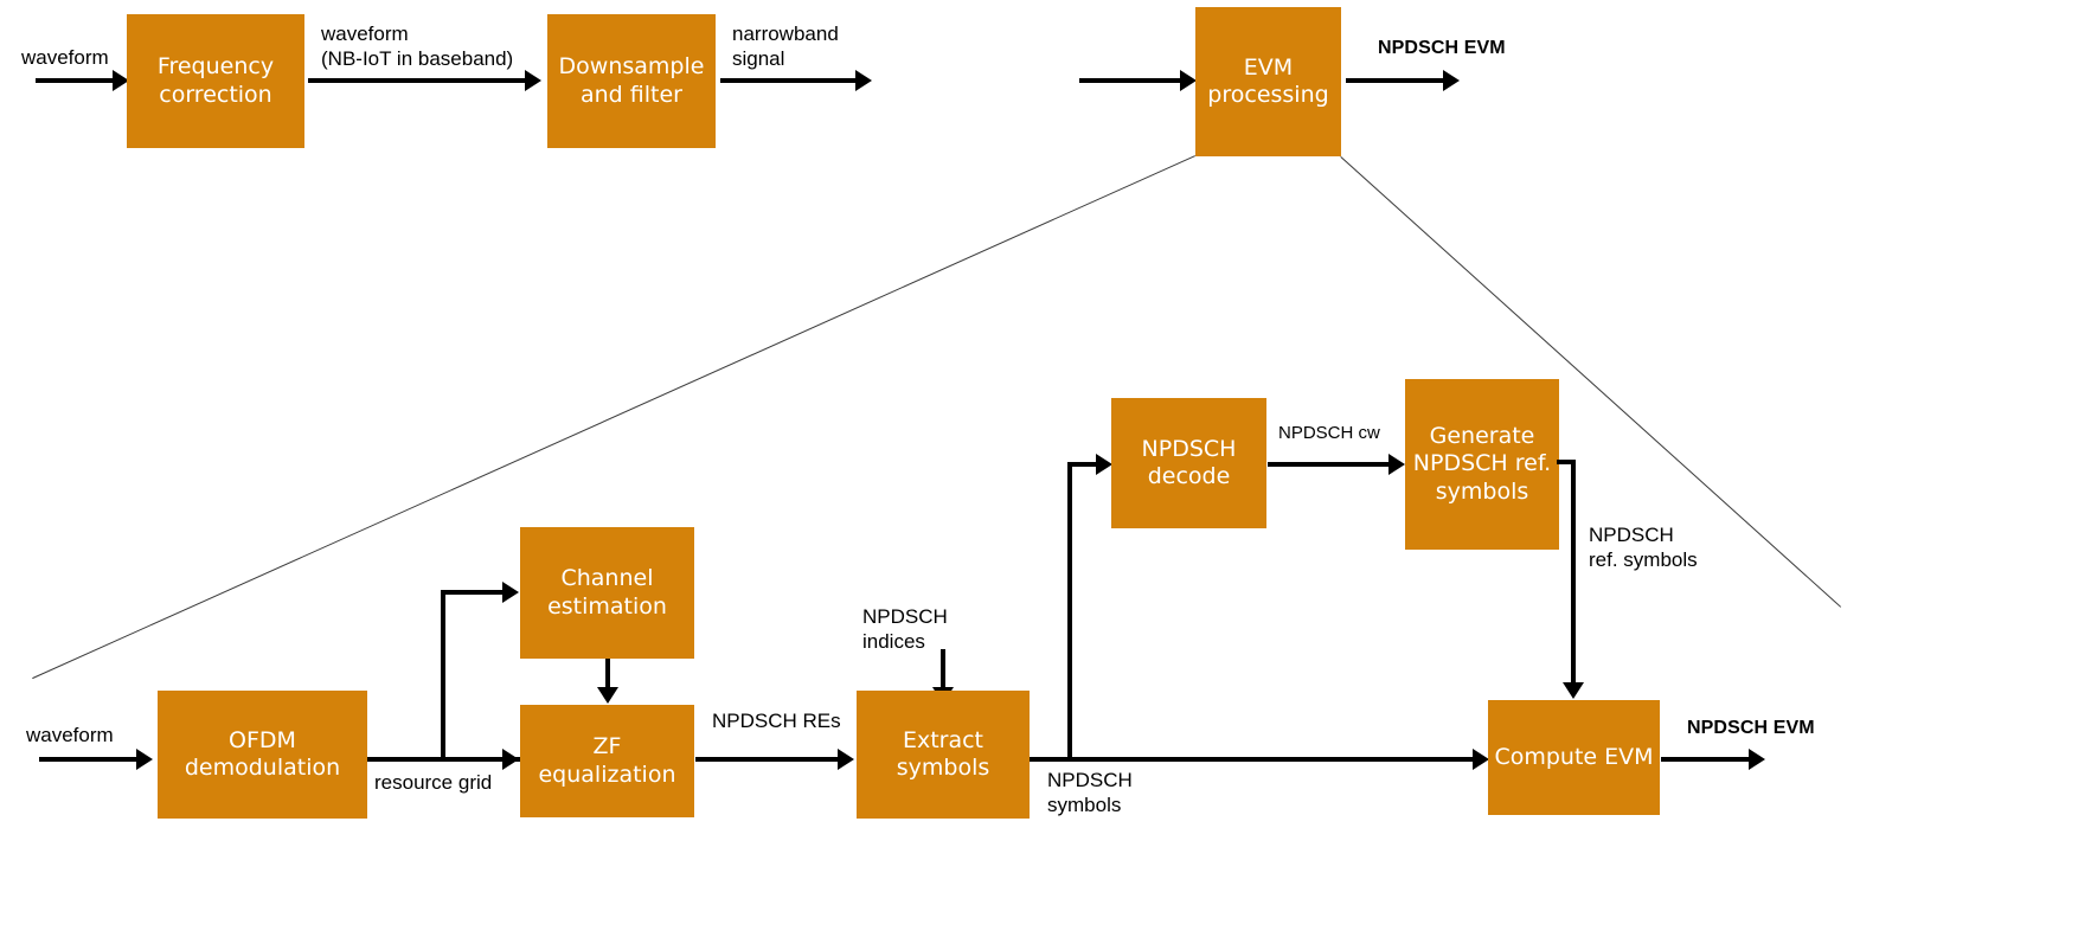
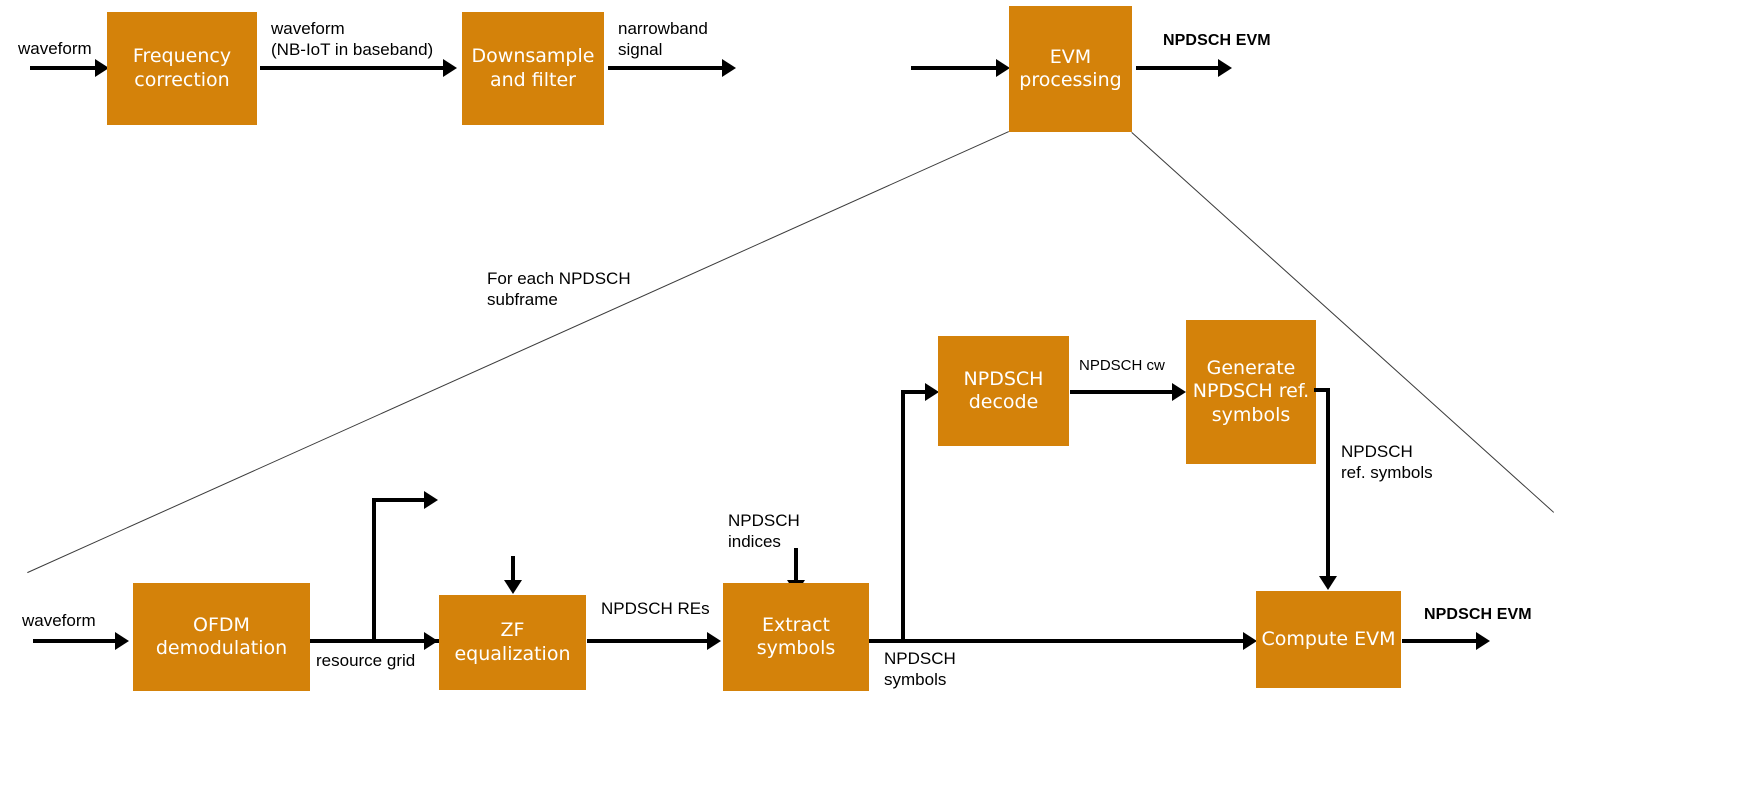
  waveform
  Frequency
  correction
  waveform
  (NB-IoT in baseband)
  Downsample
  and filter
  narrowband
  signal
  EVM
  processing
  NPDSCH EVM
+ For each NPDSCH
+ subframe
  waveform
  OFDM
  demodulation
  resource grid
- Channel
- estimation
  ZF equalization
  NPDSCH REs
  NPDSCH
  indices
  Extract
  symbols
  NPDSCH
  symbols
  NPDSCH
  decode
  NPDSCH cw
  Generate
  NPDSCH ref.
  symbols
  NPDSCH
  ref. symbols
  Compute EVM
  NPDSCH EVM
